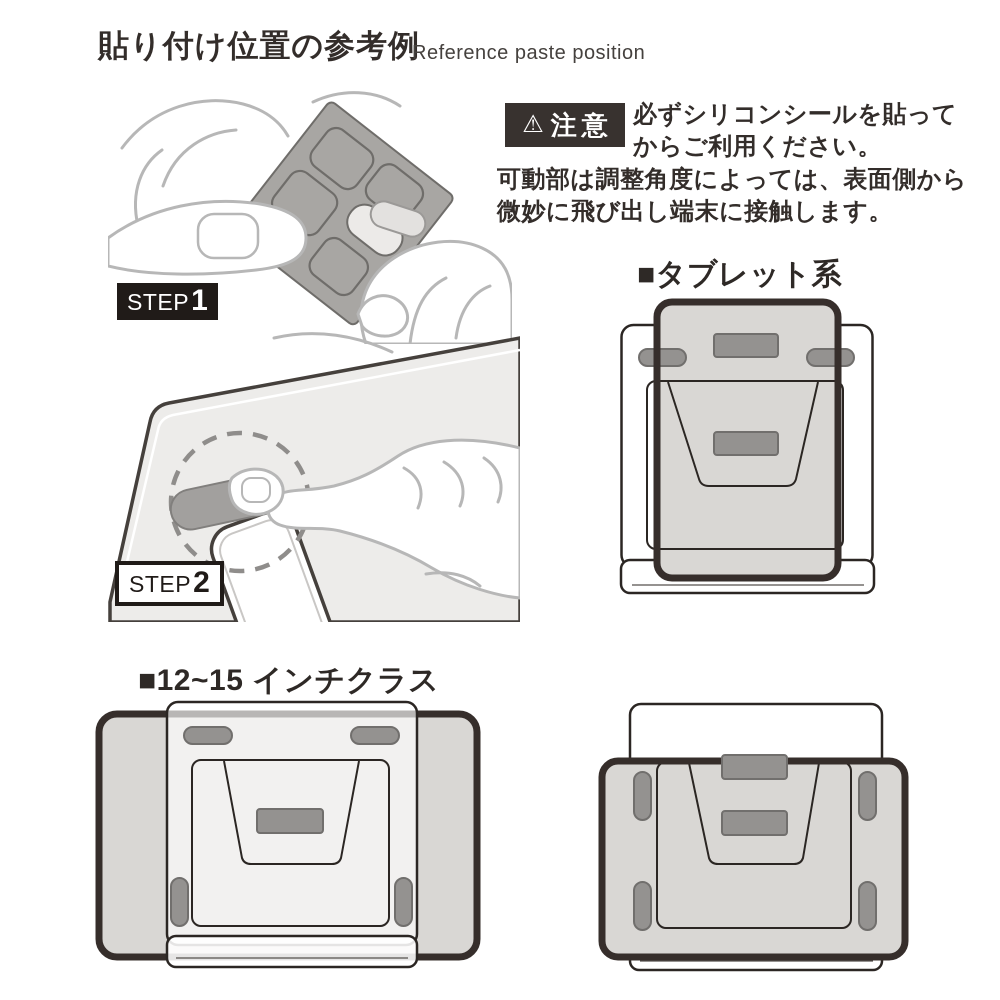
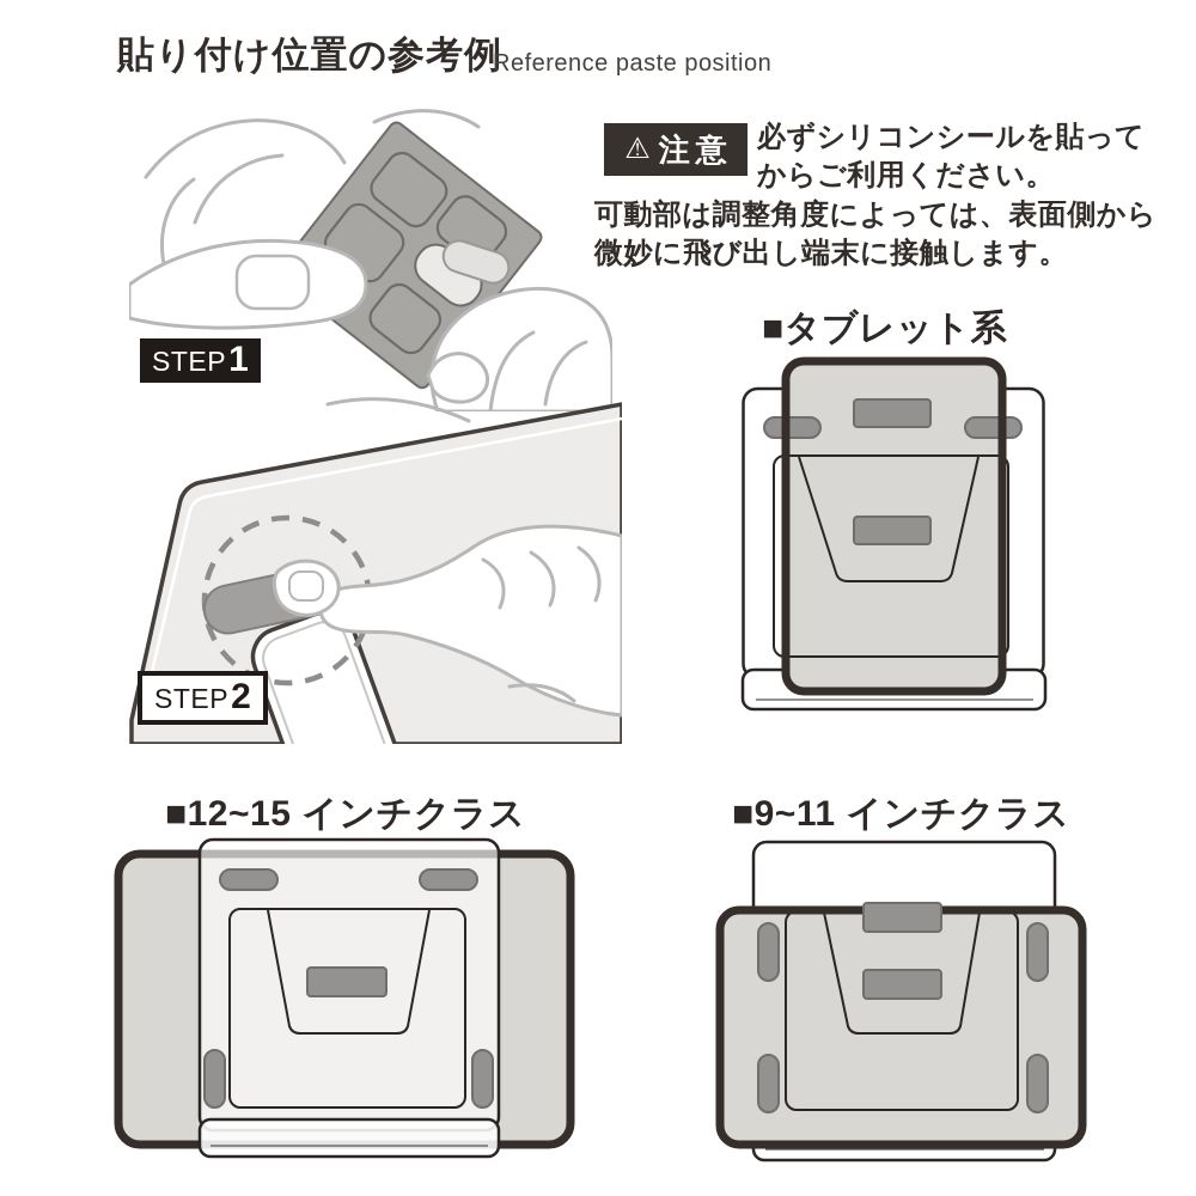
  貼り付け位置の参考例
  Reference paste position
  ⚠
  注意
  必ずシリコンシールを貼って
  からご利用ください。
  可動部は調整角度によっては、表面側から
  微妙に飛び出し端末に接触します。
  STEP
  1
  STEP
  2
  ■タブレット系
  ■12~15 インチクラス
+ ■9~11 インチクラス
